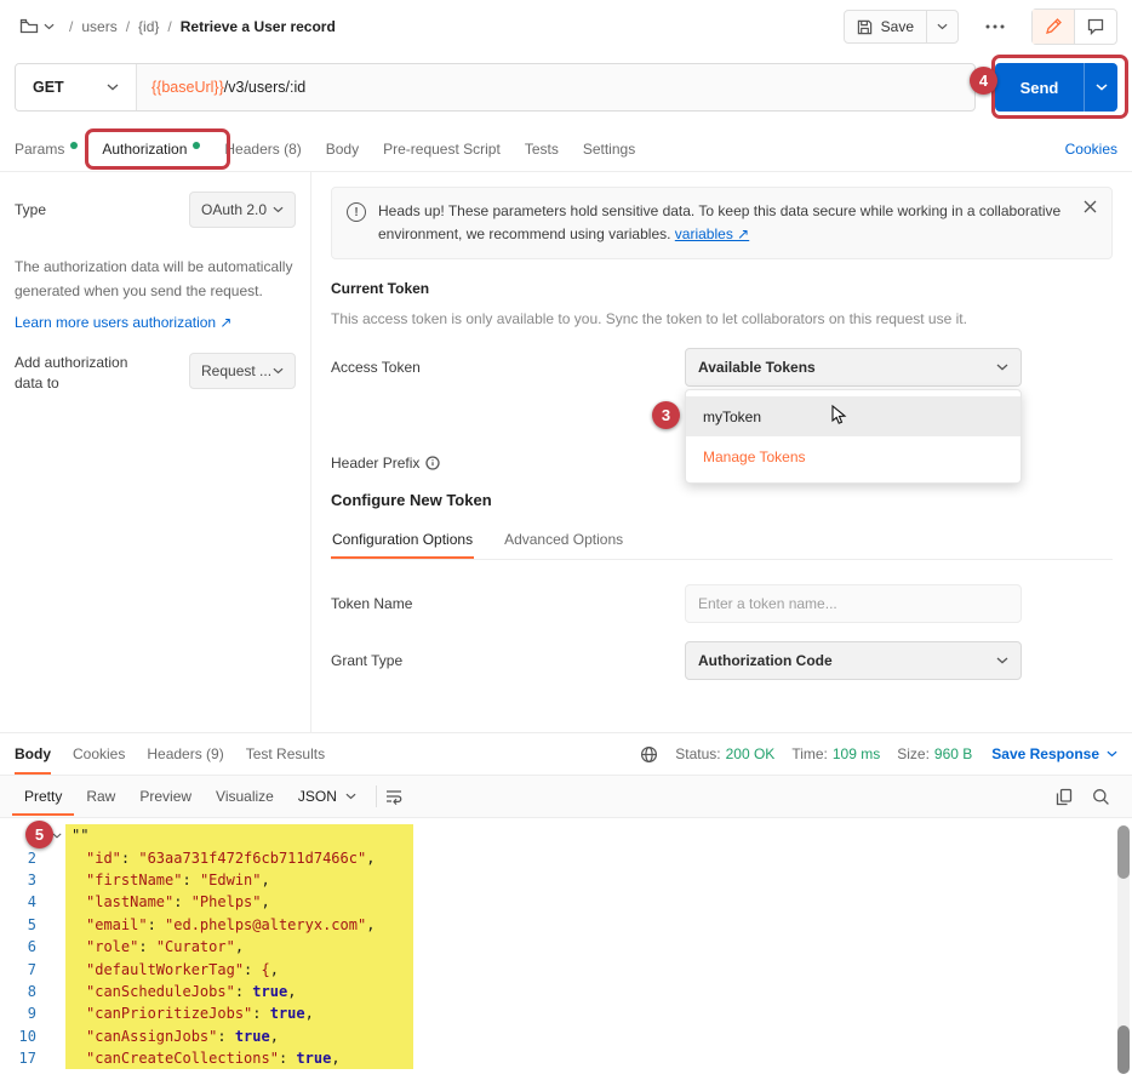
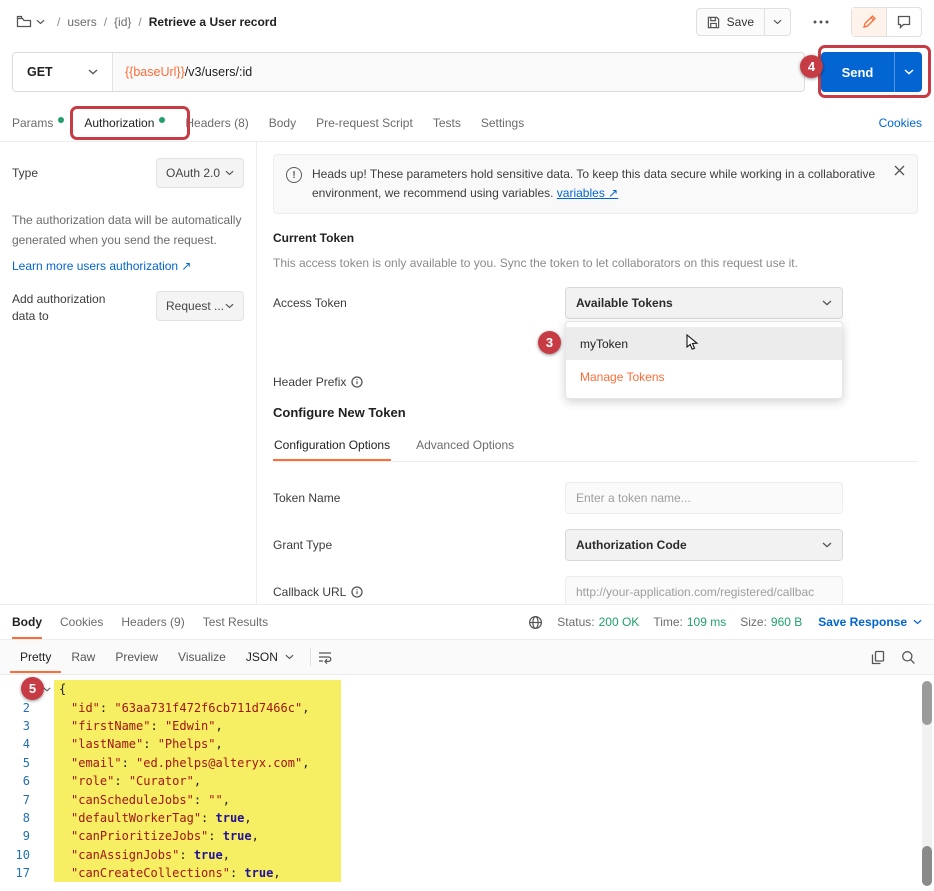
  /
  users
  /
  {id}
  /
  Retrieve a User record
  Save
  GET
  {{baseUrl}}
  /v3/users/:id
  Send
  4
  Params
  Authorization
  Headers (8)
  Body
  Pre-request Script
  Tests
  Settings
  Cookies
  Type
  OAuth 2.0
  The authorization data will be automatically generated when you send the request.
  Learn more users authorization ↗
  Add authorization data to
  Request ...
  !
  Heads up! These parameters hold sensitive data. To keep this data secure while working in a collaborative environment, we recommend using variables. variables ↗
  Current Token
  This access token is only available to you. Sync the token to let collaborators on this request use it.
  Access Token
  Available Tokens
  Header Prefix
  Configure New Token
  Configuration Options
  Advanced Options
  Token Name
  Enter a token name...
  Grant Type
  Authorization Code
+ Callback URL
+ http://your-application.com/registered/callbac
  myToken
  Manage Tokens
  3
  Body
  Cookies
  Headers (9)
  Test Results
  Status:
  200 OK
  Time:
  109 ms
  Size:
  960 B
  Save Response
  Pretty
  Raw
  Preview
  Visualize
  JSON
- ""
+ {
  2
  "id"
  :
  "63aa731f472f6cb711d7466c"
  ,
  3
  "firstName"
  :
  "Edwin"
  ,
  4
  "lastName"
  :
  "Phelps"
  ,
  5
  "email"
  :
  "ed.phelps@alteryx.com"
  ,
  6
  "role"
  :
  "Curator"
  ,
  7
- "defaultWorkerTag"
+ "canScheduleJobs"
  :
- {
+ ""
  ,
  8
- "canScheduleJobs"
+ "defaultWorkerTag"
  :
  true
  ,
  9
  "canPrioritizeJobs"
  :
  true
  ,
  10
  "canAssignJobs"
  :
  true
  ,
  17
  "canCreateCollections"
  :
  true
  ,
  5
